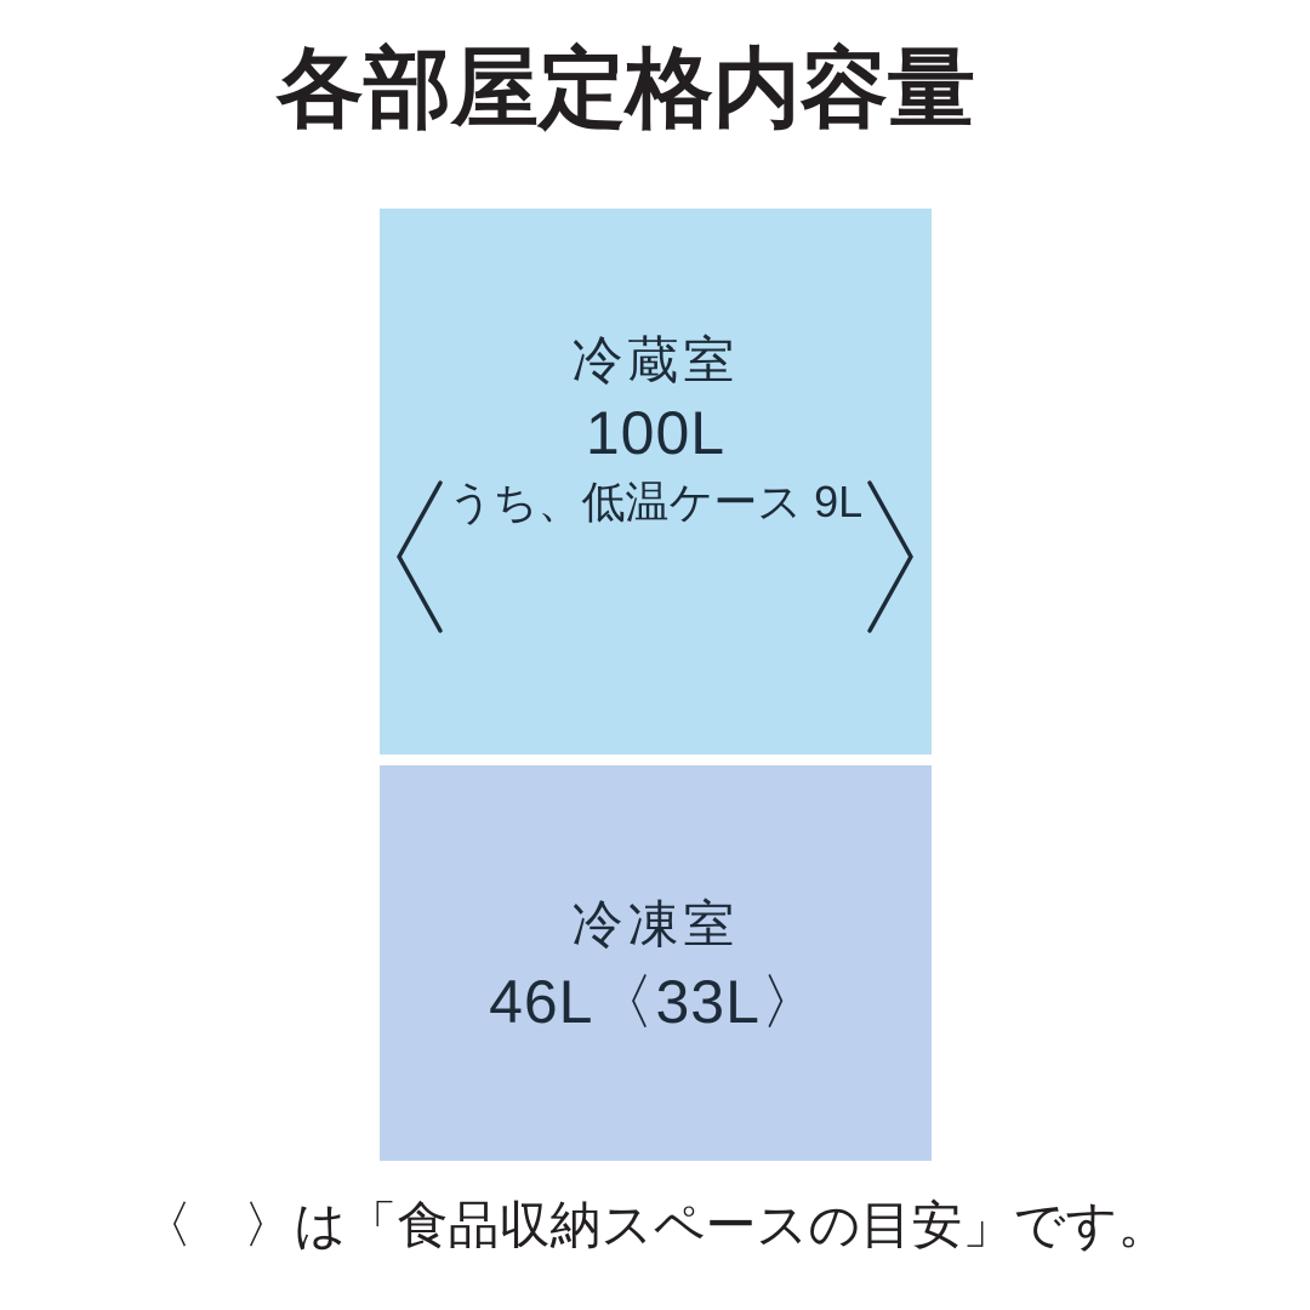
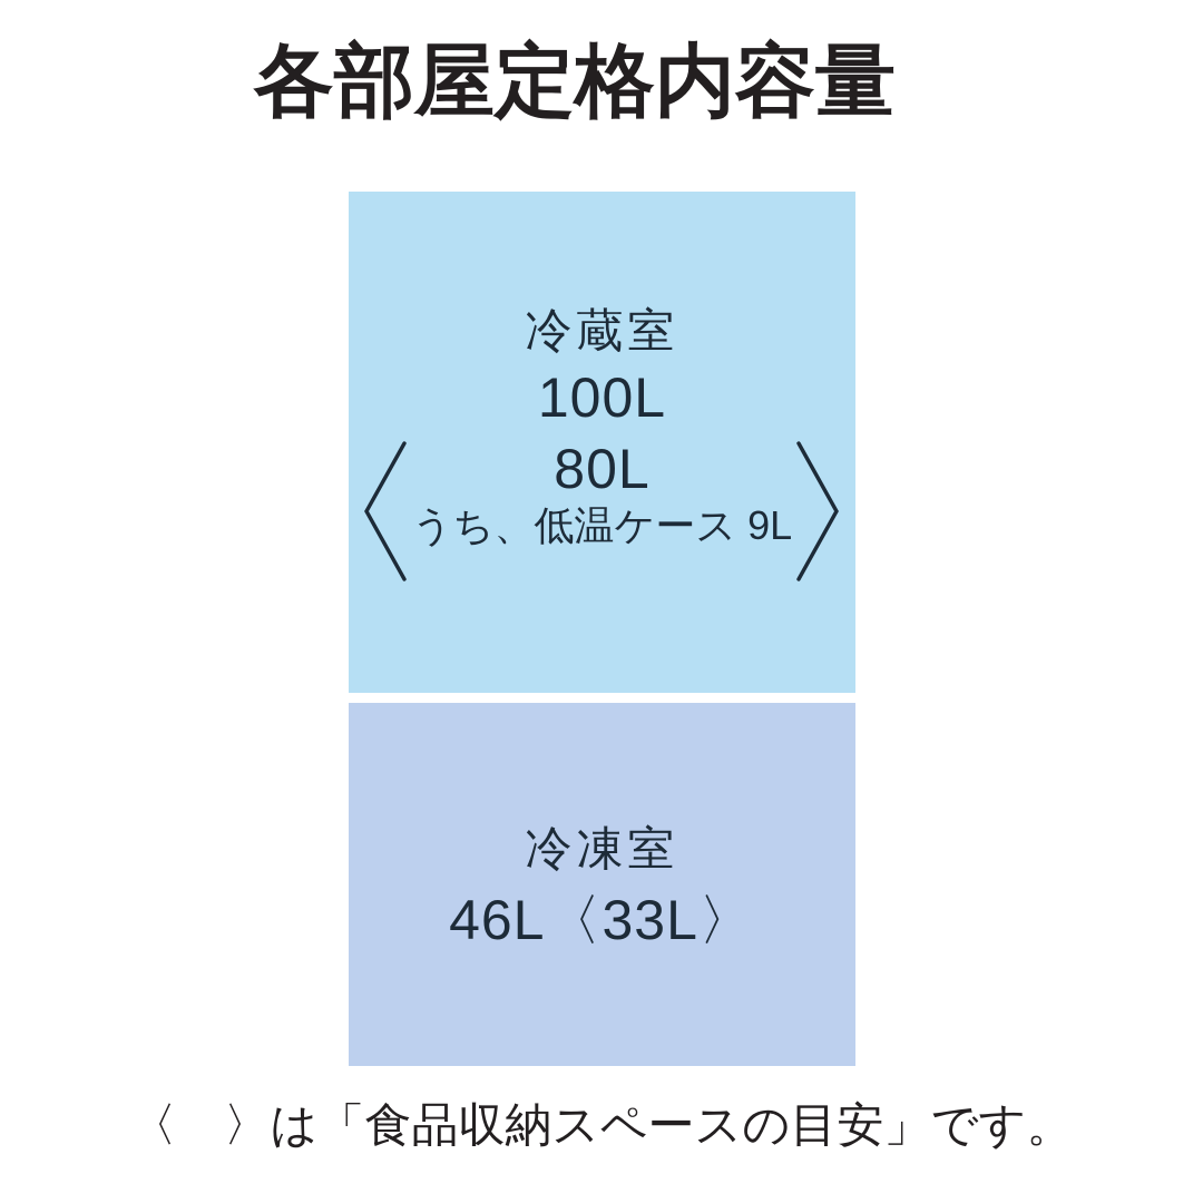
  各部屋定格内容量
  冷蔵室
  100L
+ 80L
  うち、低温ケース 9L
  冷凍室
  46L〈33L〉
  〈 〉は「食品収納スペースの目安」です。
